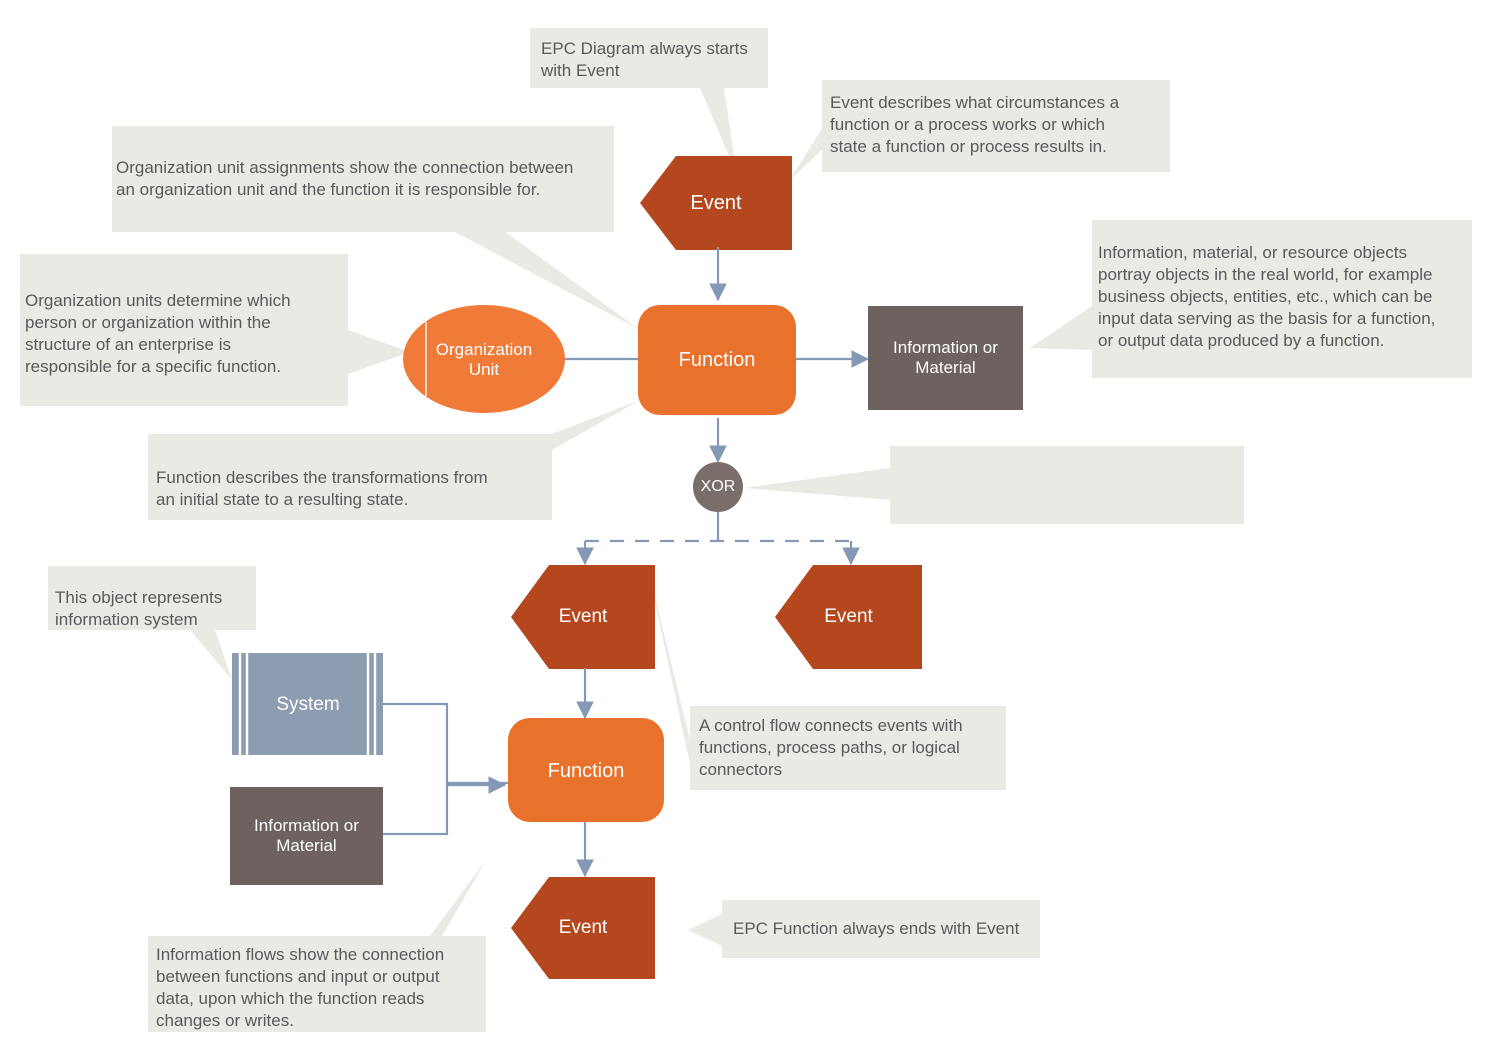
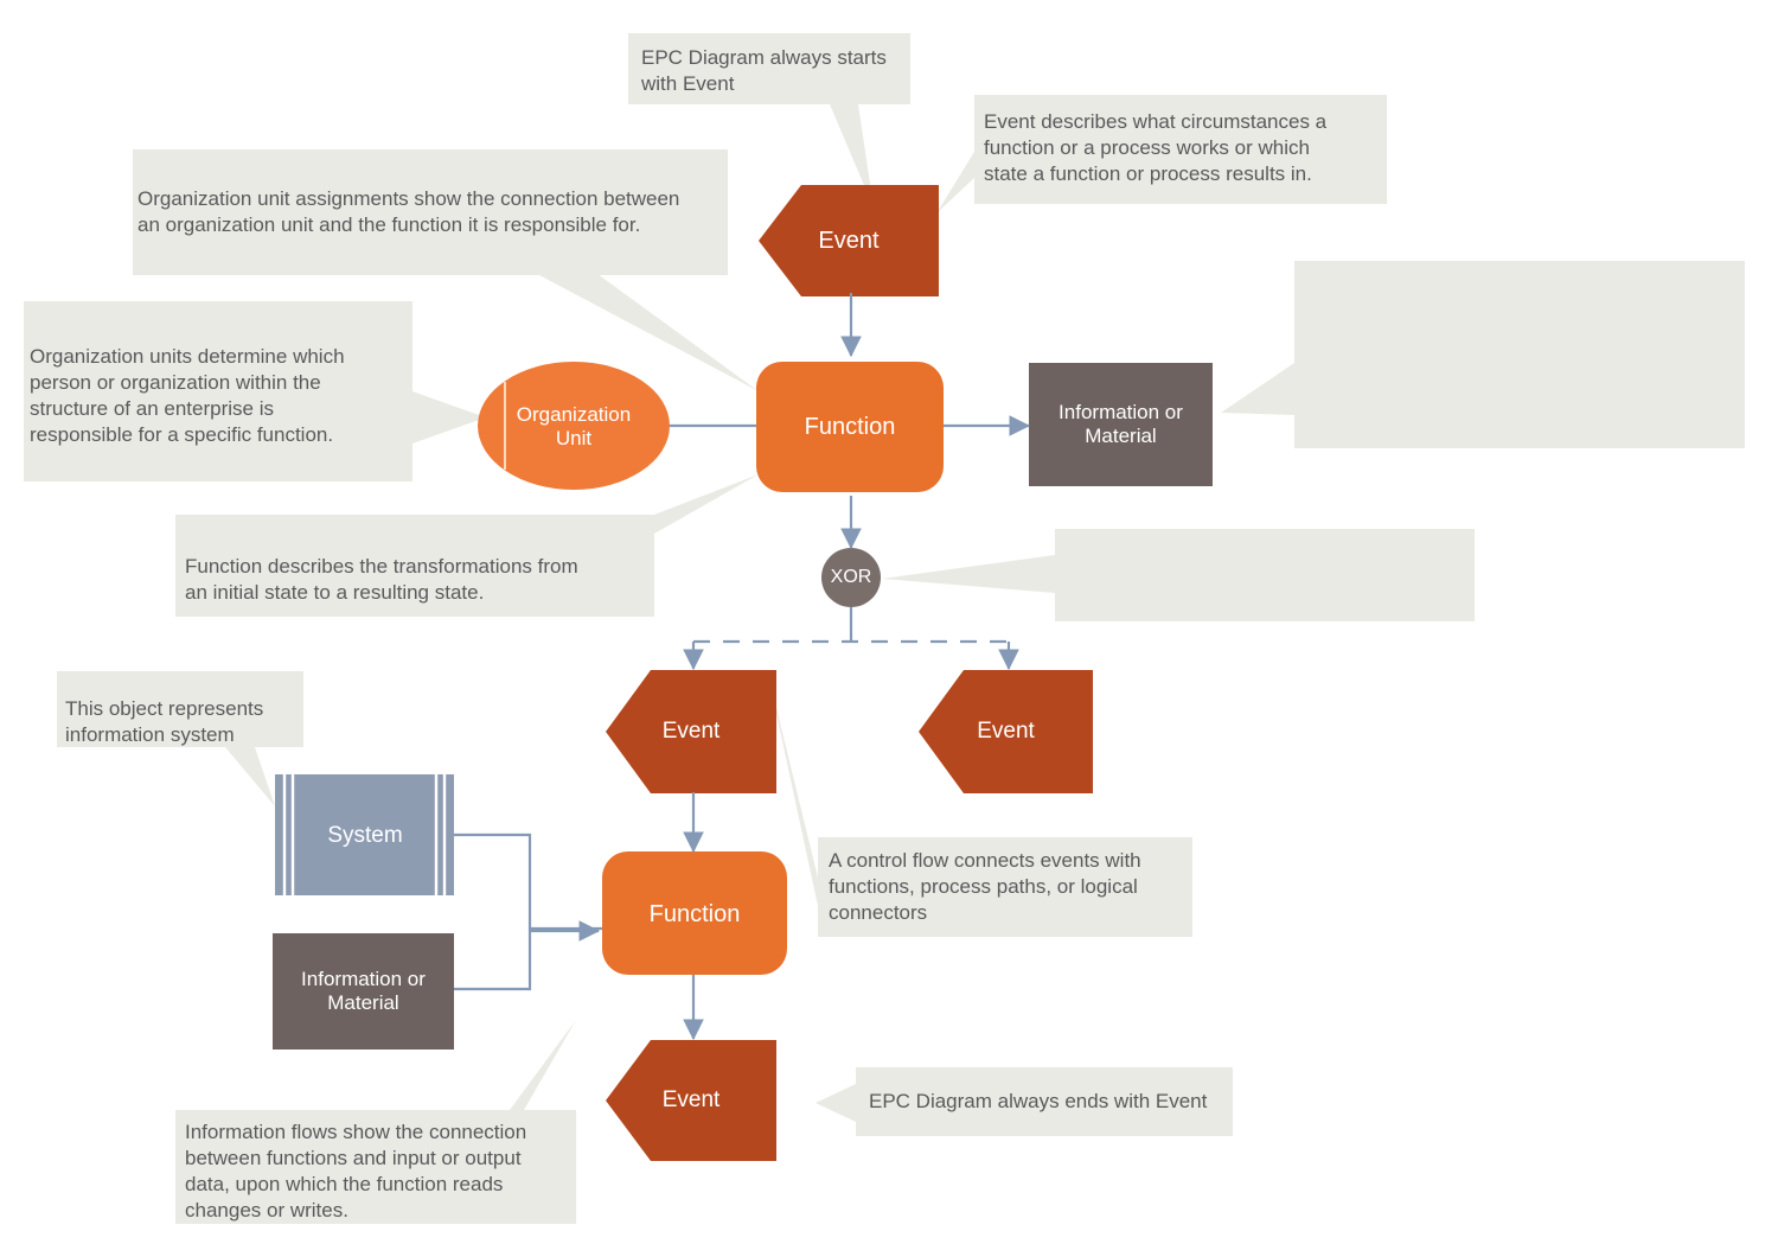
  Event
  Organization
  Unit
  Function
  Information or
  Material
  XOR
  Event
  Event
  System
  Information or
  Material
  Function
  Event
  EPC Diagram always starts
  with Event
  Event describes what circumstances a
  function or a process works or which
  state a function or process results in.
  Organization unit assignments show the connection between
  an organization unit and the function it is responsible for.
  Organization units determine which
  person or organization within the
  structure of an enterprise is
  responsible for a specific function.
- Information, material, or resource objects
- portray objects in the real world, for example
- business objects, entities, etc., which can be
- input data serving as the basis for a function,
- or output data produced by a function.
  Function describes the transformations from
  an initial state to a resulting state.
  This object represents
  information system
  A control flow connects events with
  functions, process paths, or logical
  connectors
  Information flows show the connection
  between functions and input or output
  data, upon which the function reads
  changes or writes.
- EPC Function always ends with Event
+ EPC Diagram always ends with Event
